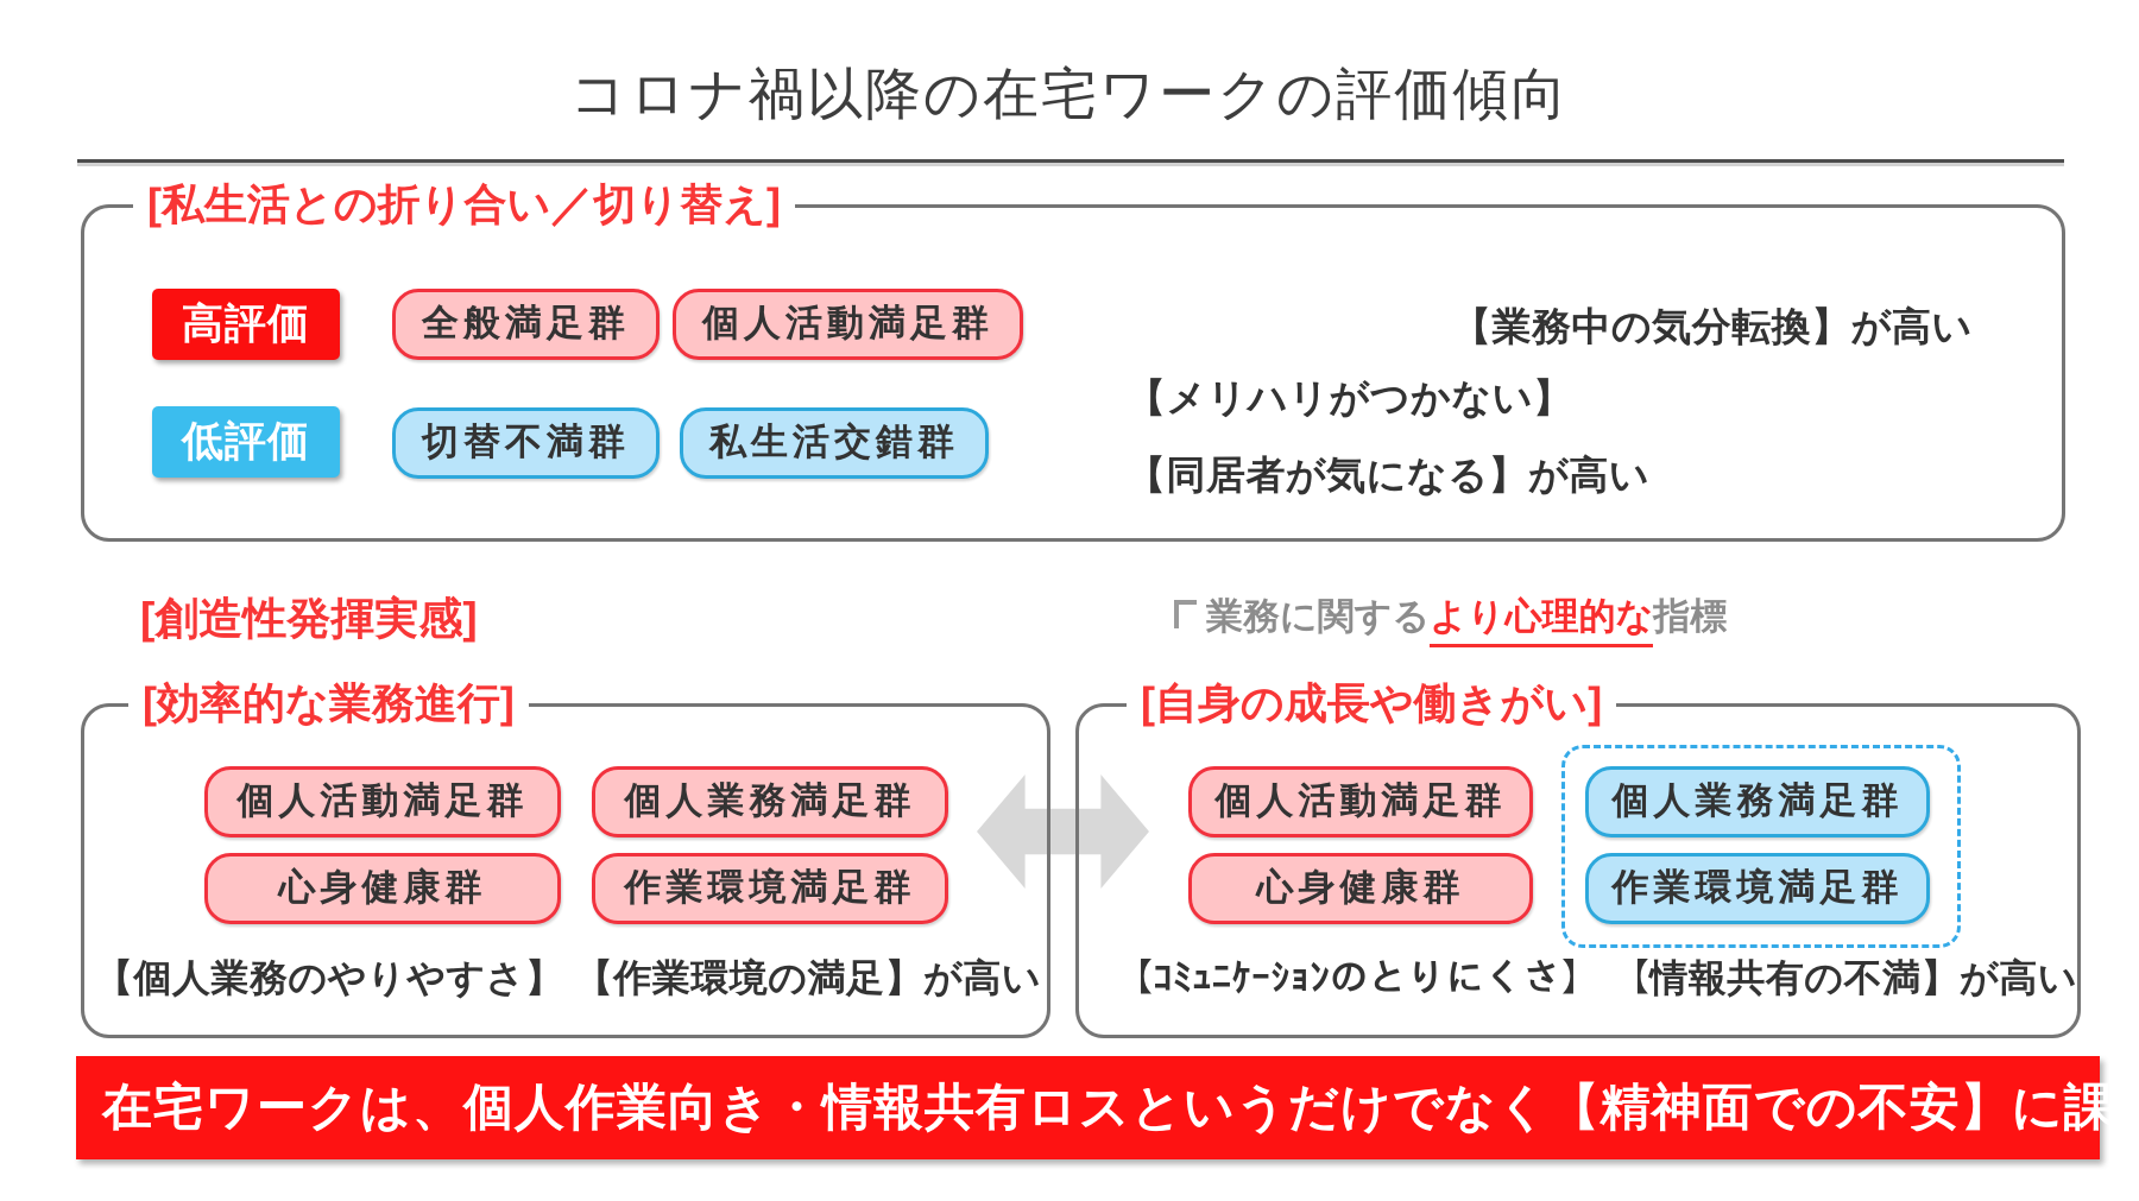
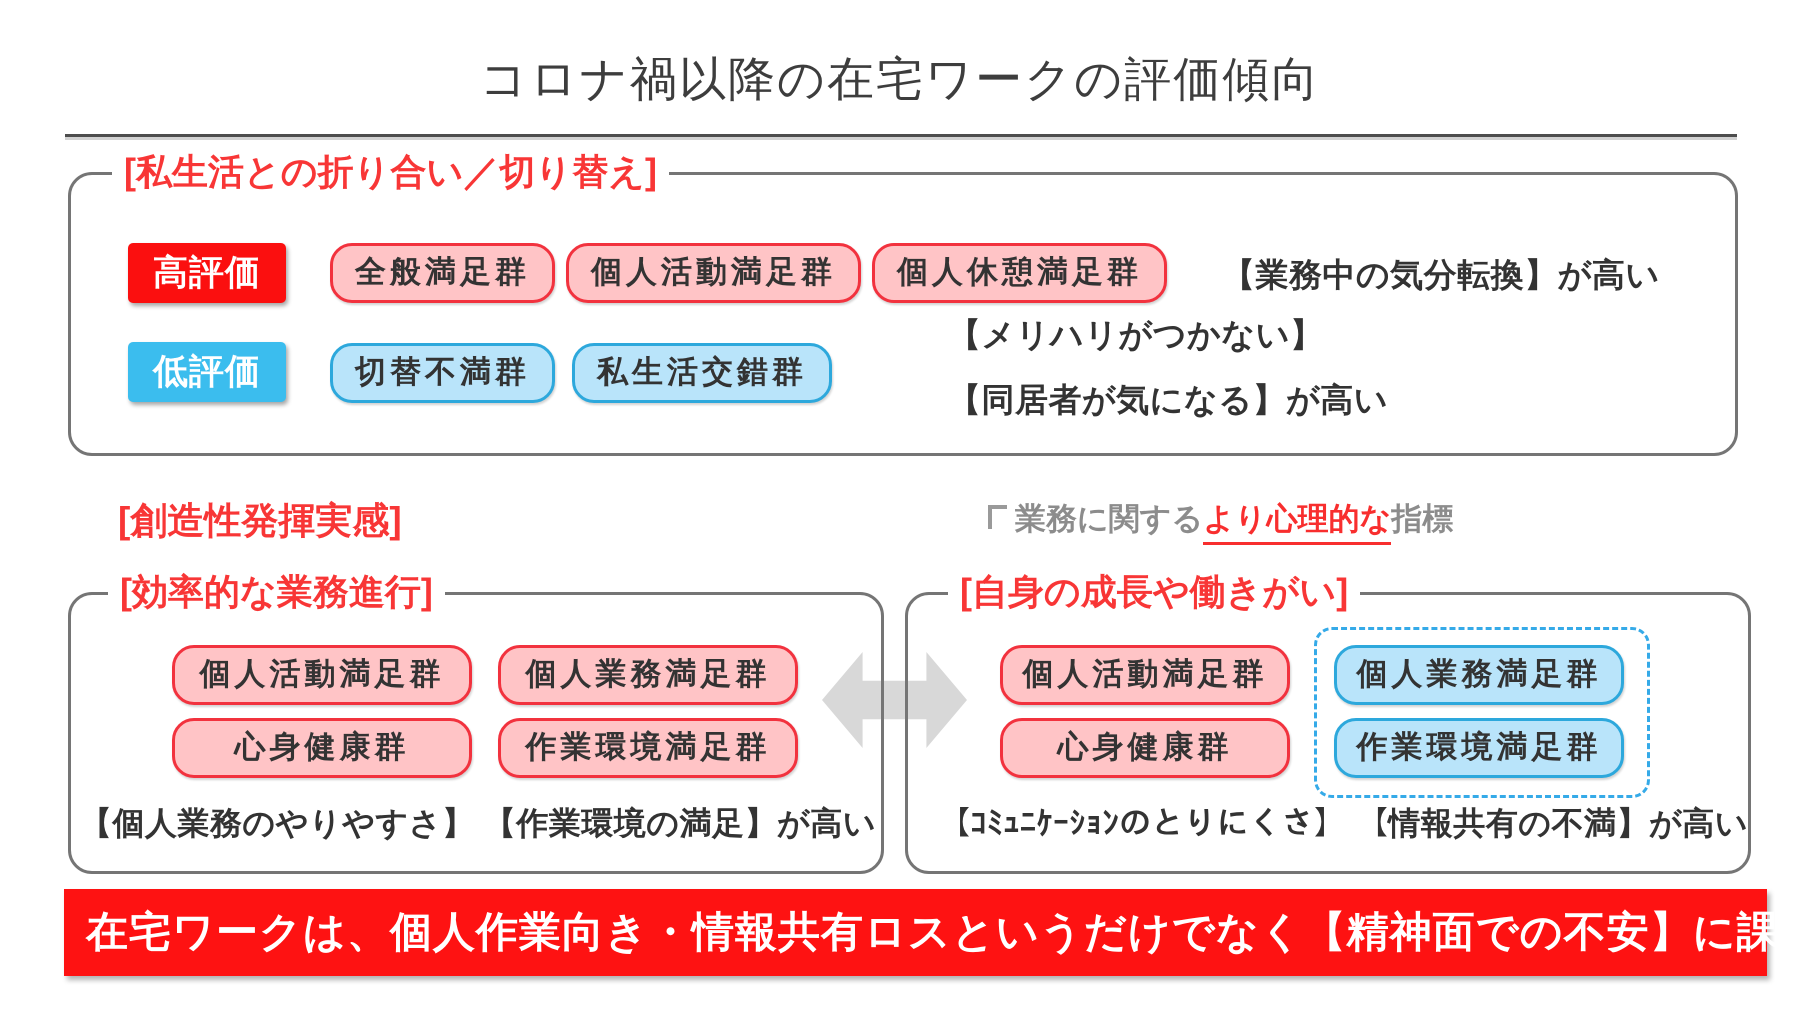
  コロナ禍以降の在宅ワークの評価傾向
  [私生活との折り合い／切り替え]
  高評価
  全般満足群
  個人活動満足群
+ 個人休憩満足群
  【業務中の気分転換】が高い
  低評価
  切替不満群
  私生活交錯群
  【メリハリがつかない】
  【同居者が気になる】が高い
  [創造性発揮実感]
  業務に関する
  より心理的な
  指標
  [効率的な業務進行]
  個人活動満足群
  個人業務満足群
  心身健康群
  作業環境満足群
  【個人業務のやりやすさ】 【作業環境の満足】が高い
  [自身の成長や働きがい]
  個人活動満足群
  個人業務満足群
  心身健康群
  作業環境満足群
  【ｺﾐｭﾆｹｰｼｮﾝのとりにくさ】 【情報共有の不満】が高い
  在宅ワークは、個人作業向き・情報共有ロスというだけでなく【精神面での不安】に課
